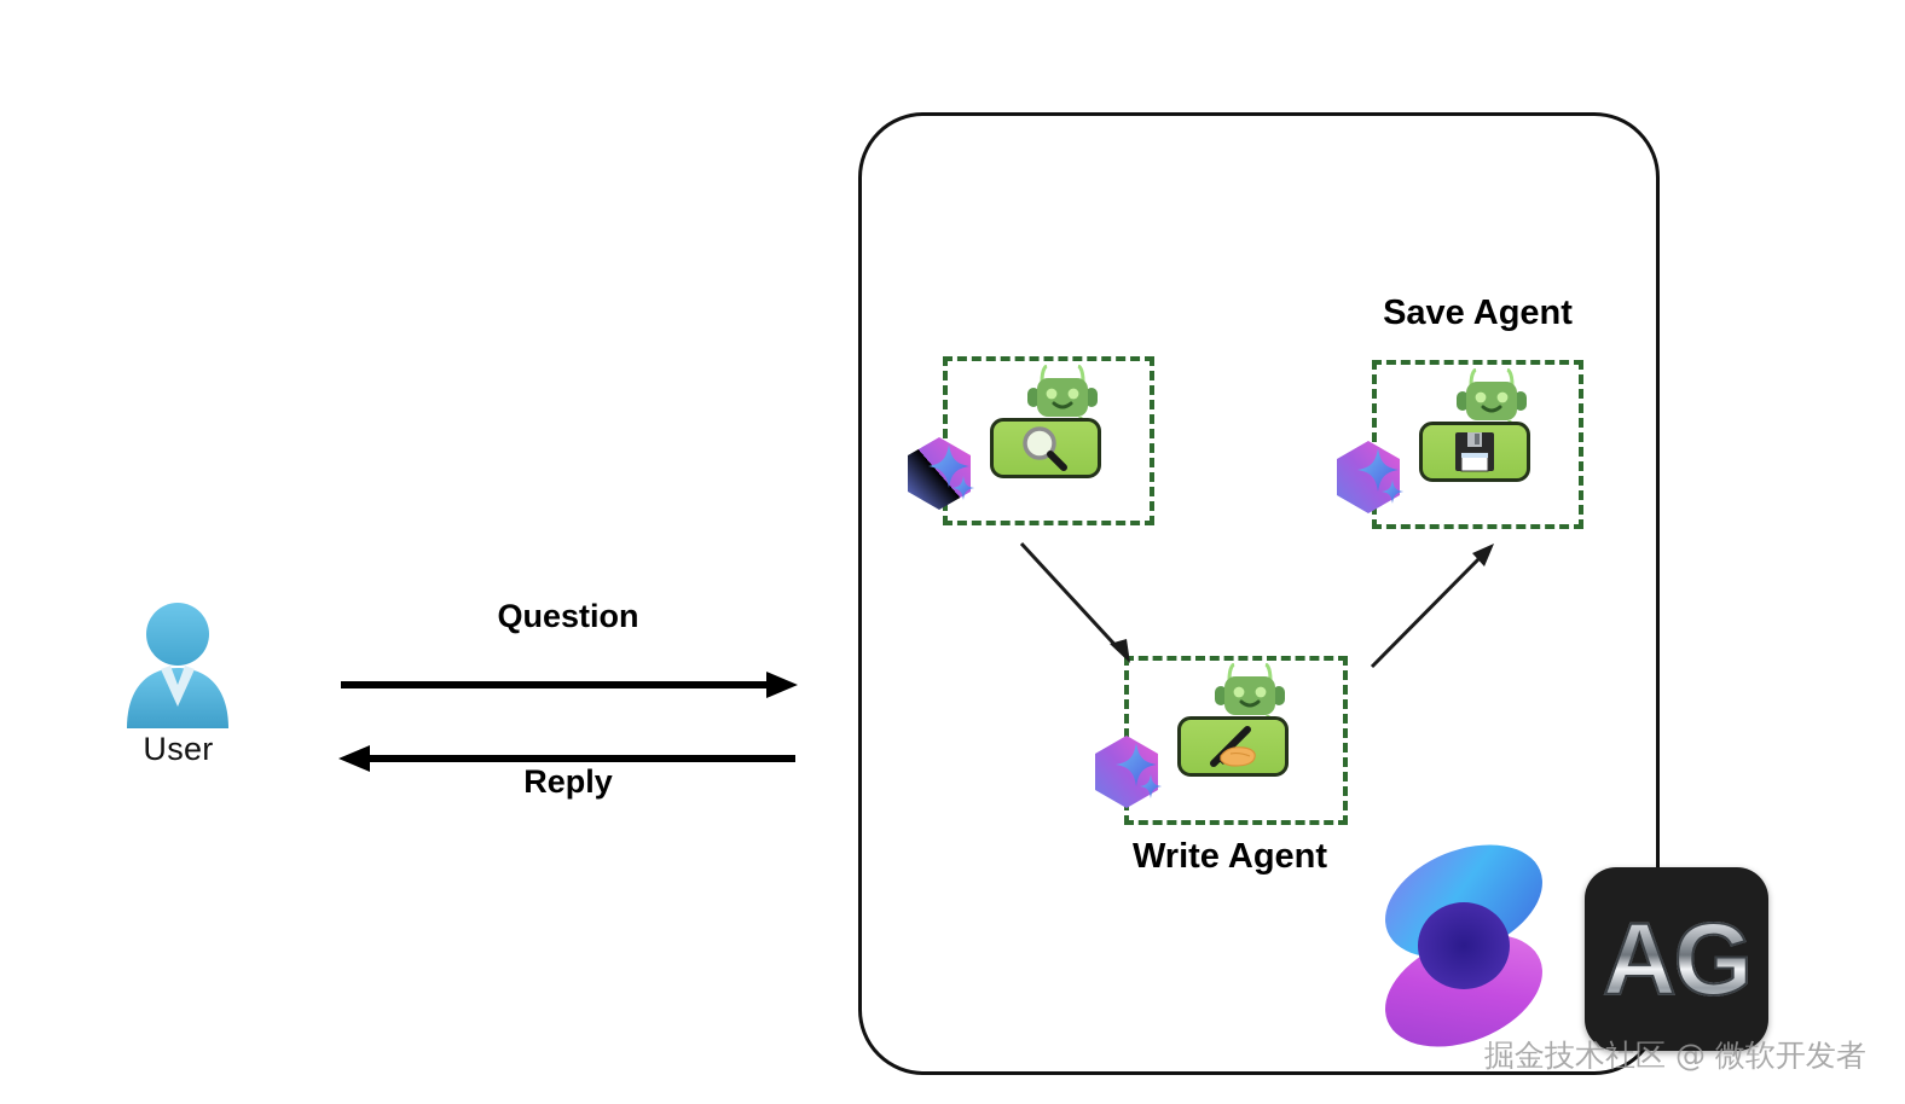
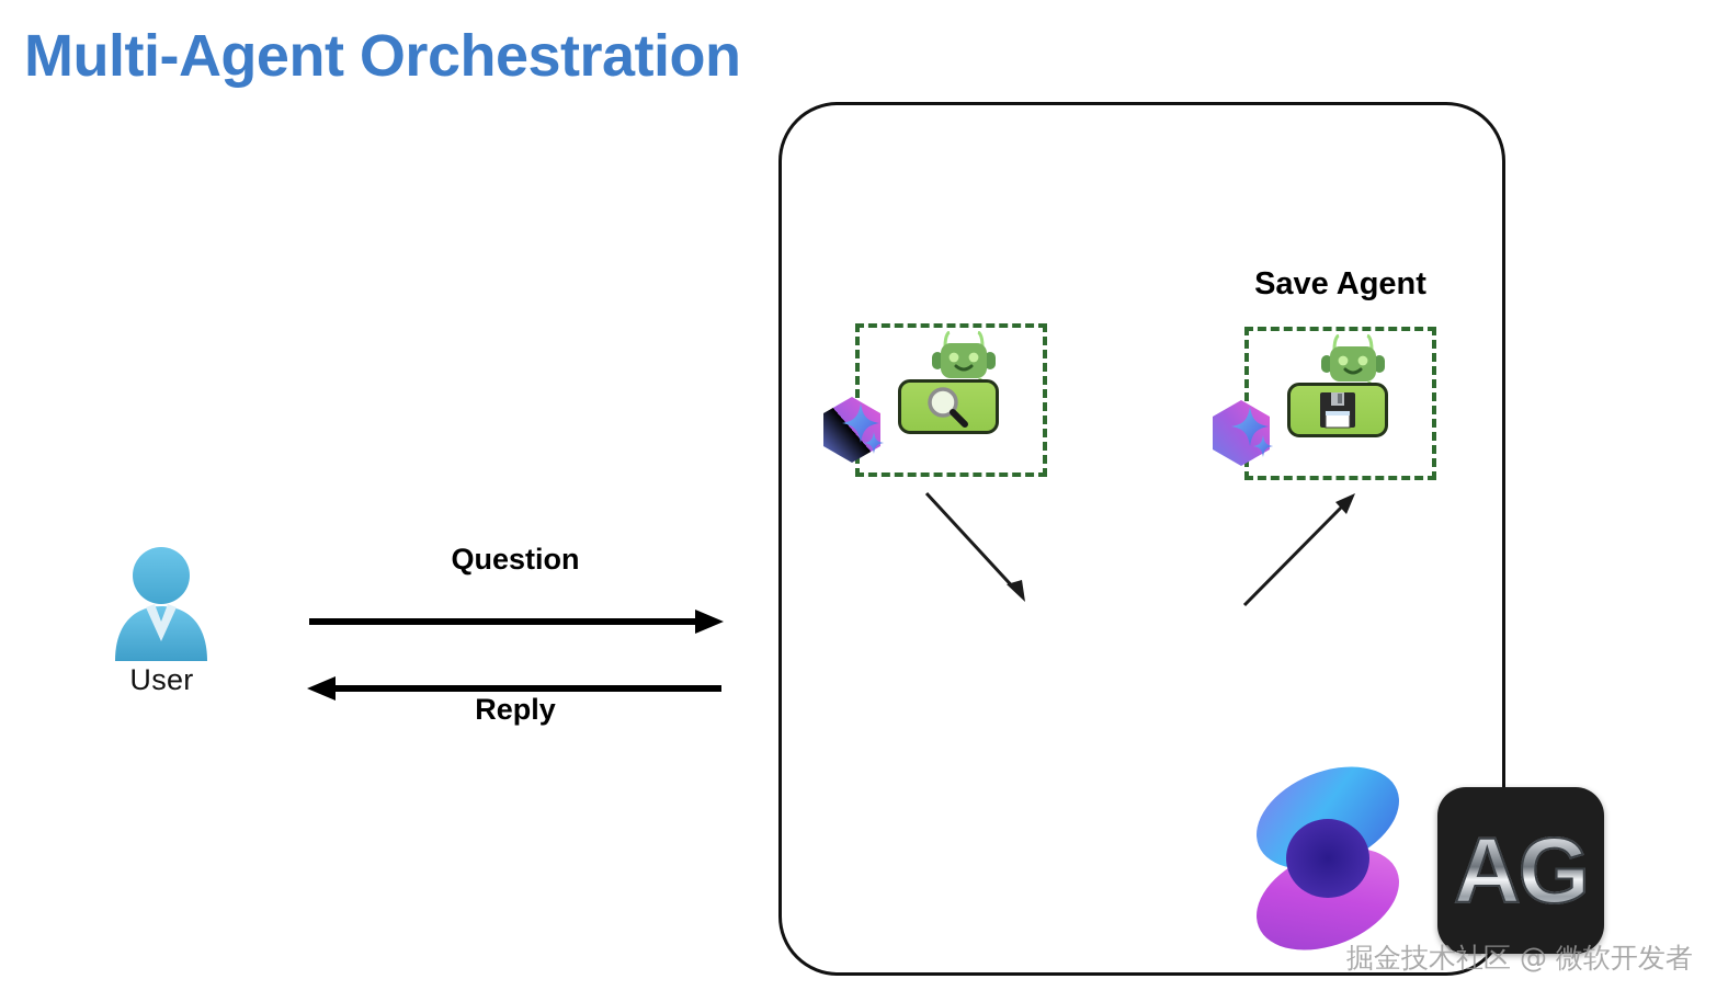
+ Multi-Agent Orchestration
  User
  Question
  Reply
  Save Agent
- Write Agent
  AG
  掘金技术社区 @ 微软开发者
